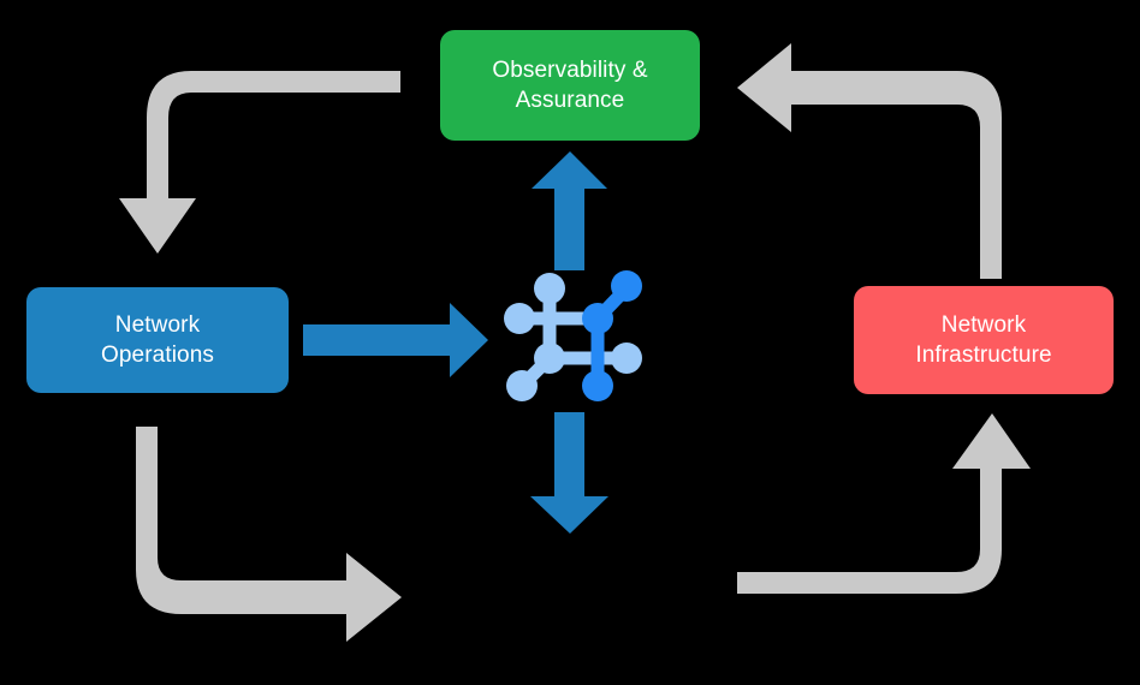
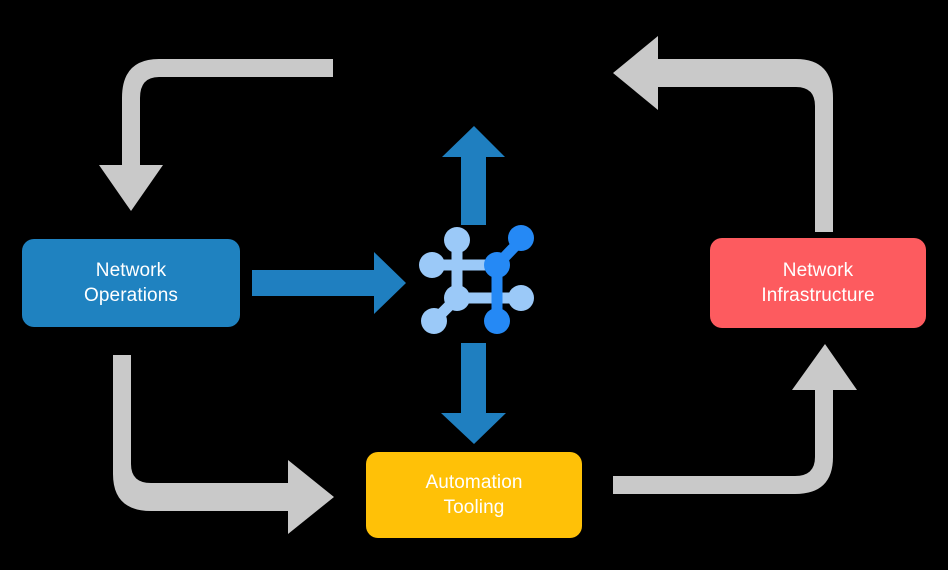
- Observability &
- Assurance
  Network
  Operations
  Network
  Infrastructure
+ Automation
+ Tooling
